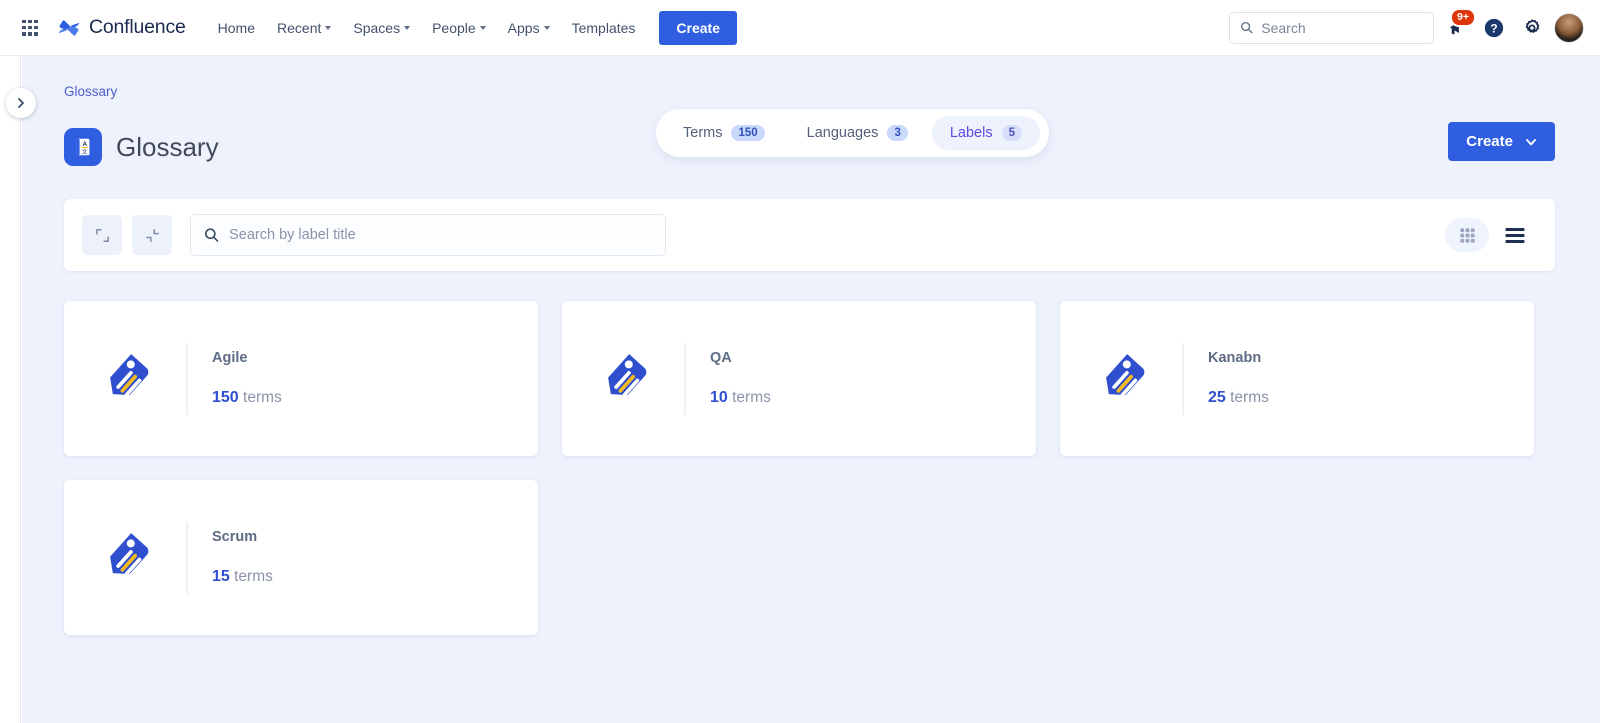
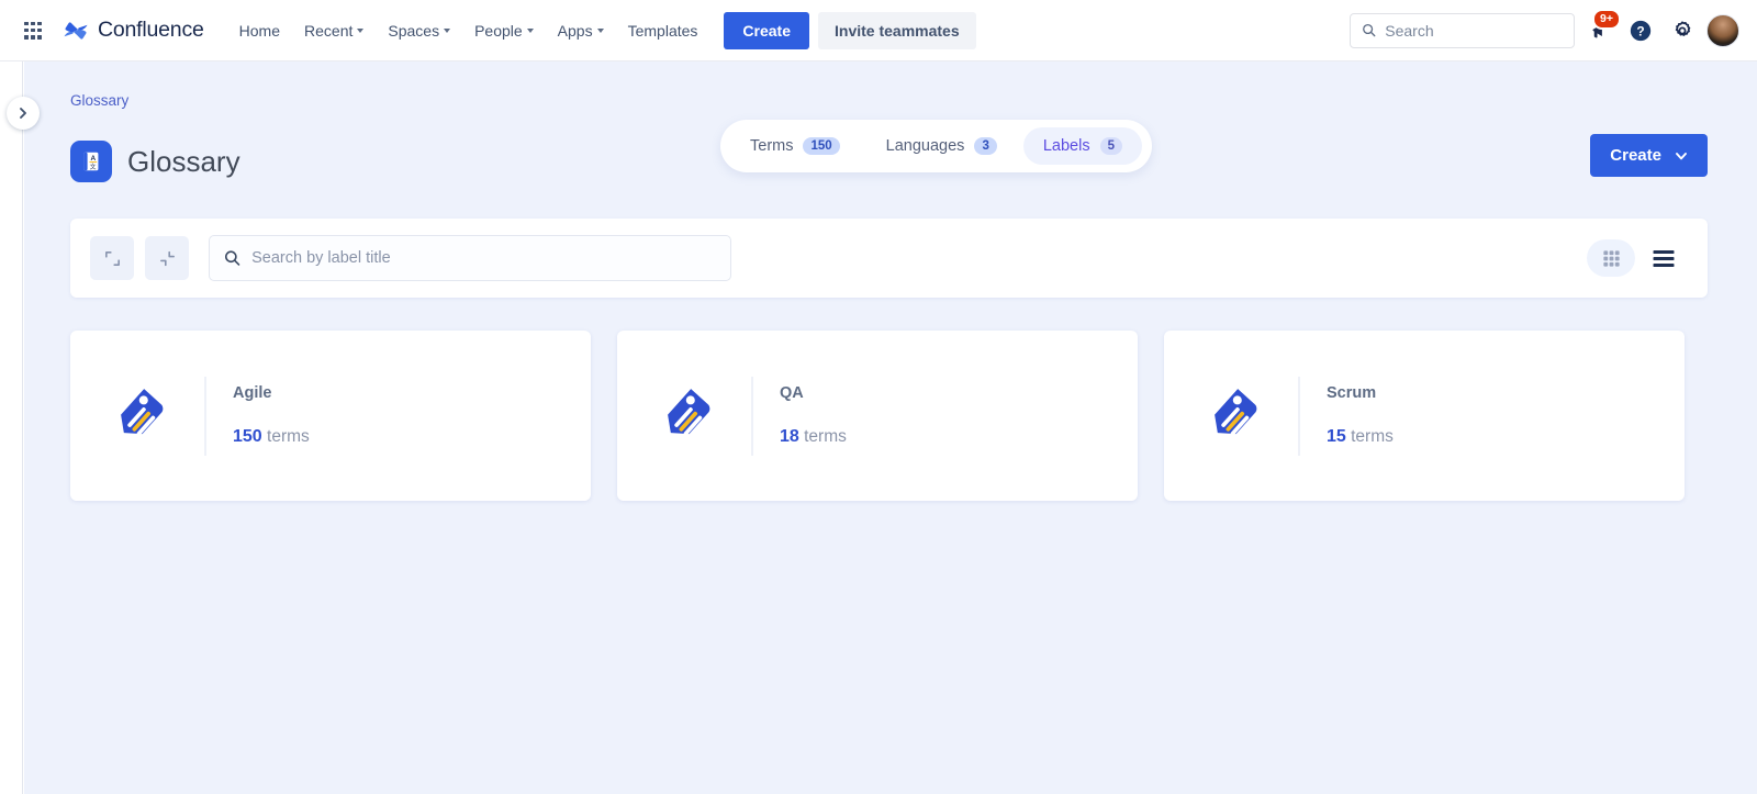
  Confluence
  Home
  Recent
  Spaces
  People
  Apps
  Templates
  Create
+ Invite teammates
  Search
  9+
  ?
  Glossary
  Glossary
  Terms
  150
  Languages
  3
  Labels
  5
  Create
  Search by label title
  Agile
  150 terms
  QA
- 10 terms
+ 18 terms
- Kanabn
- 25 terms
  Scrum
  15 terms
